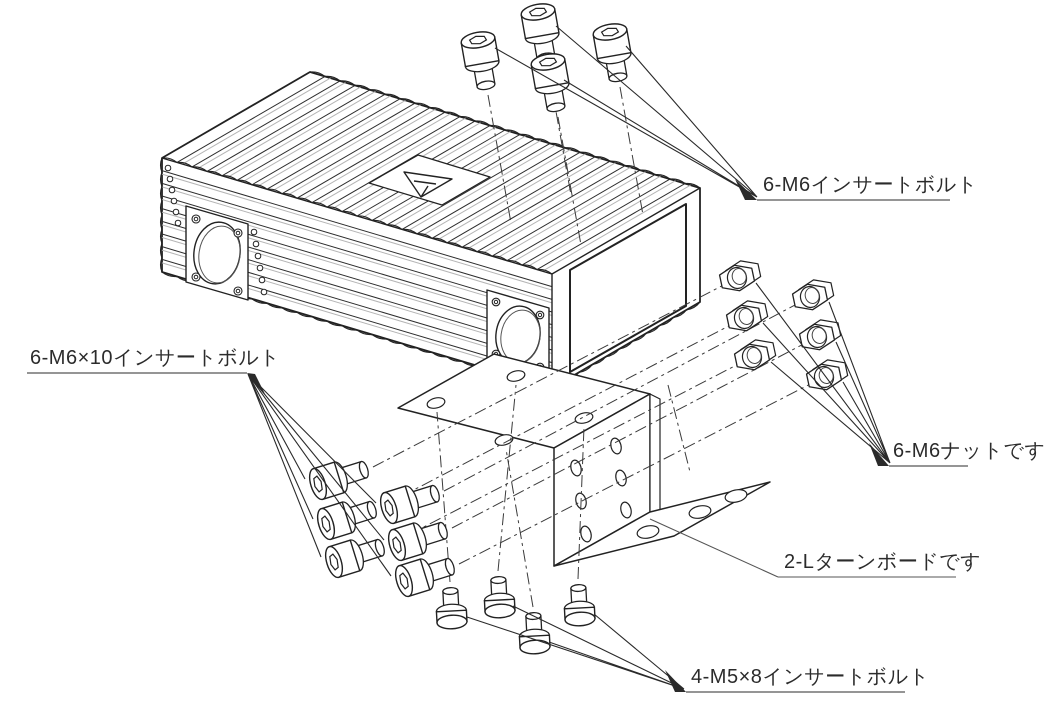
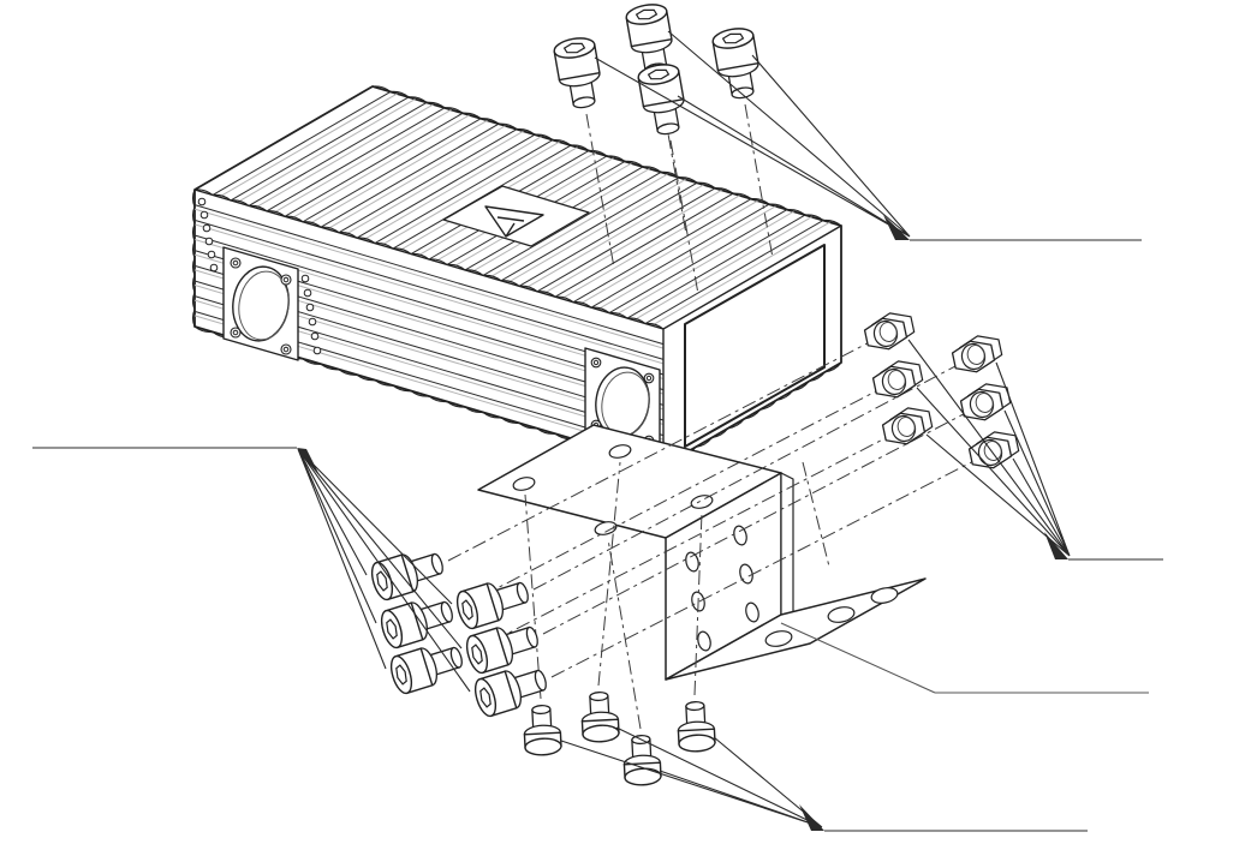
- 6-M6インサートボルト
- 6-M6×10インサートボルト
- 6-M6ナットです
- 2-Lターンボードです
- 4-M5×8インサートボルト
